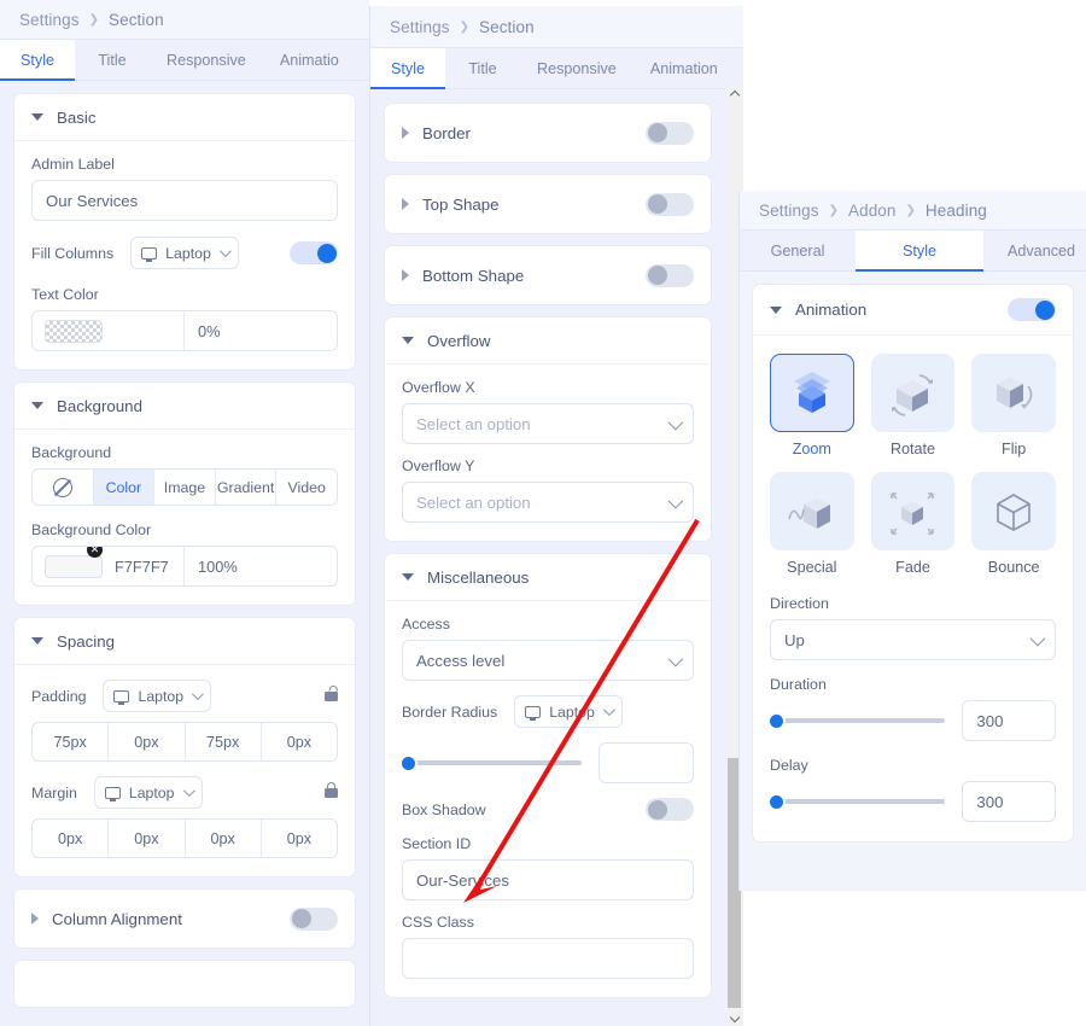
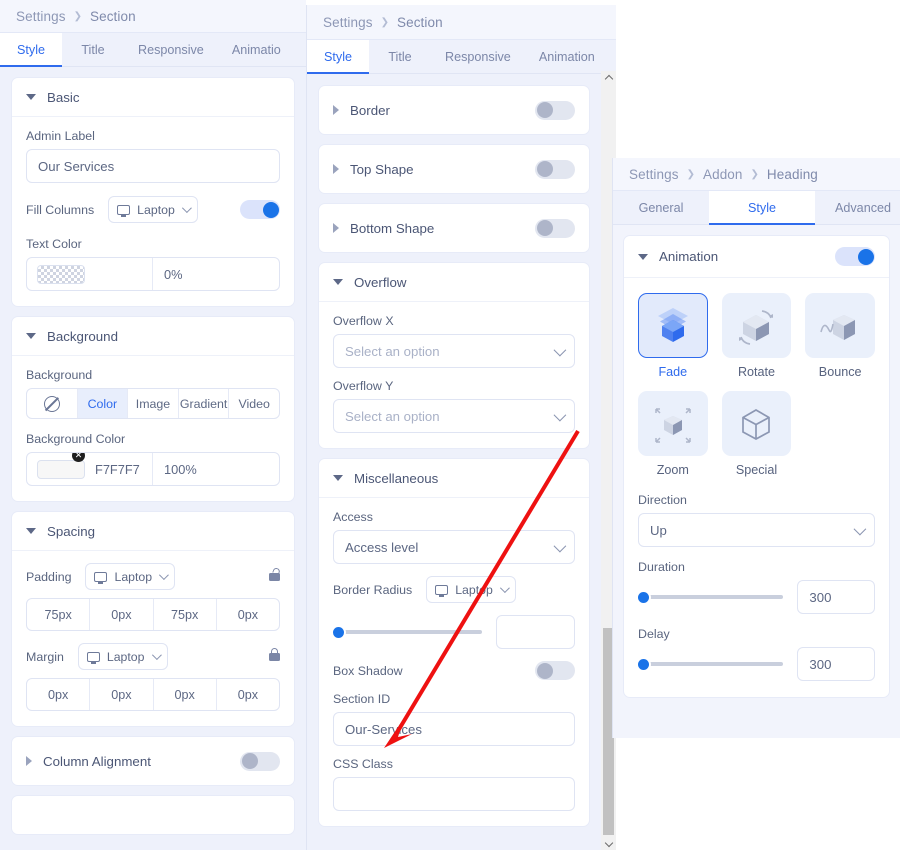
  Settings
  ❯
  Section
  Style
  Title
  Responsive
  Animatio
  Basic
  Admin Label
  Our Services
  Fill Columns
  Laptop
  Text Color
  0%
  Background
  Background
  Color
  Image
  Gradient
  Video
  Background Color
  ✕
  F7F7F7
  100%
  Spacing
  Padding
  Laptop
  75px
  0px
  75px
  0px
  Margin
  Laptop
  0px
  0px
  0px
  0px
  Column Alignment
  Settings
  ❯
  Section
  Style
  Title
  Responsive
  Animation
  Border
  Top Shape
  Bottom Shape
  Overflow
  Overflow X
  Select an option
  Overflow Y
  Select an option
  Miscellaneous
  Access
  Access level
  Border Radius
  Laptp
  Box Shadow
  Section ID
  Our-Servces
  CSS Class
  Settings
  ❯
  Addon
  ❯
  Heading
  General
  Style
  Advanced
  Animation
- Zoom
+ Fade
  Rotate
- Flip
- Special
+ Bounce
- Fade
+ Zoom
- Bounce
+ Special
  Direction
  Up
  Duration
  300
  Delay
  300
